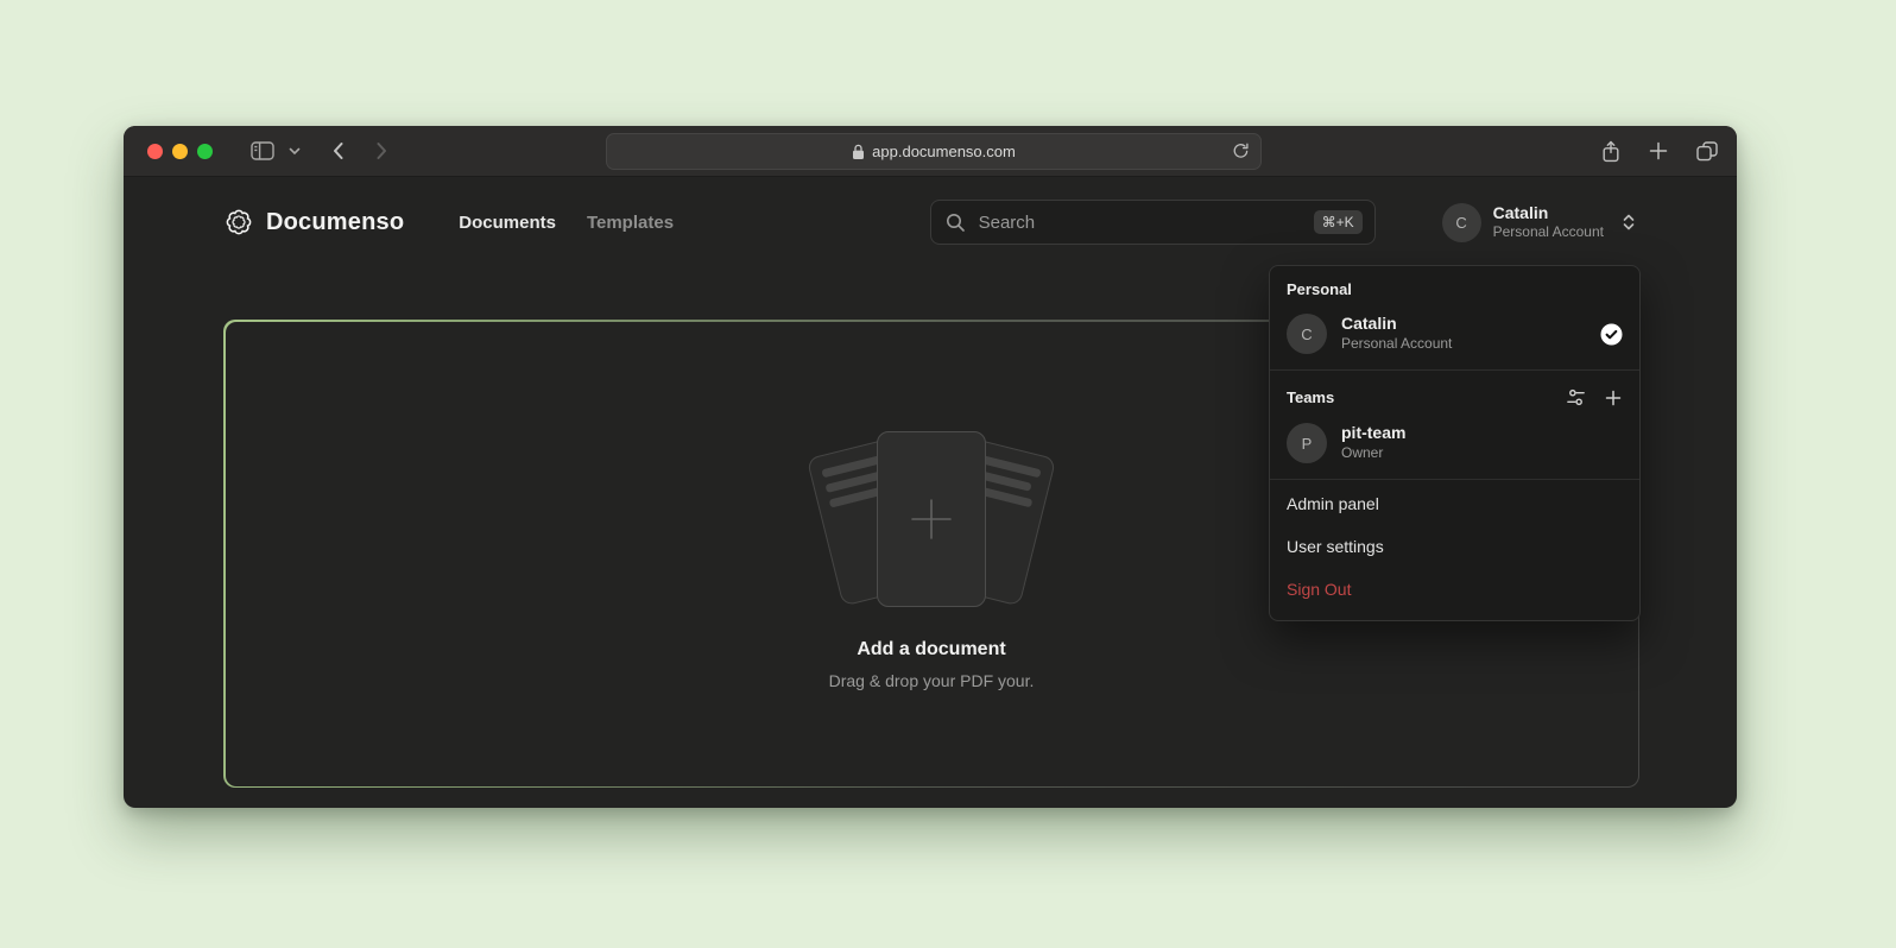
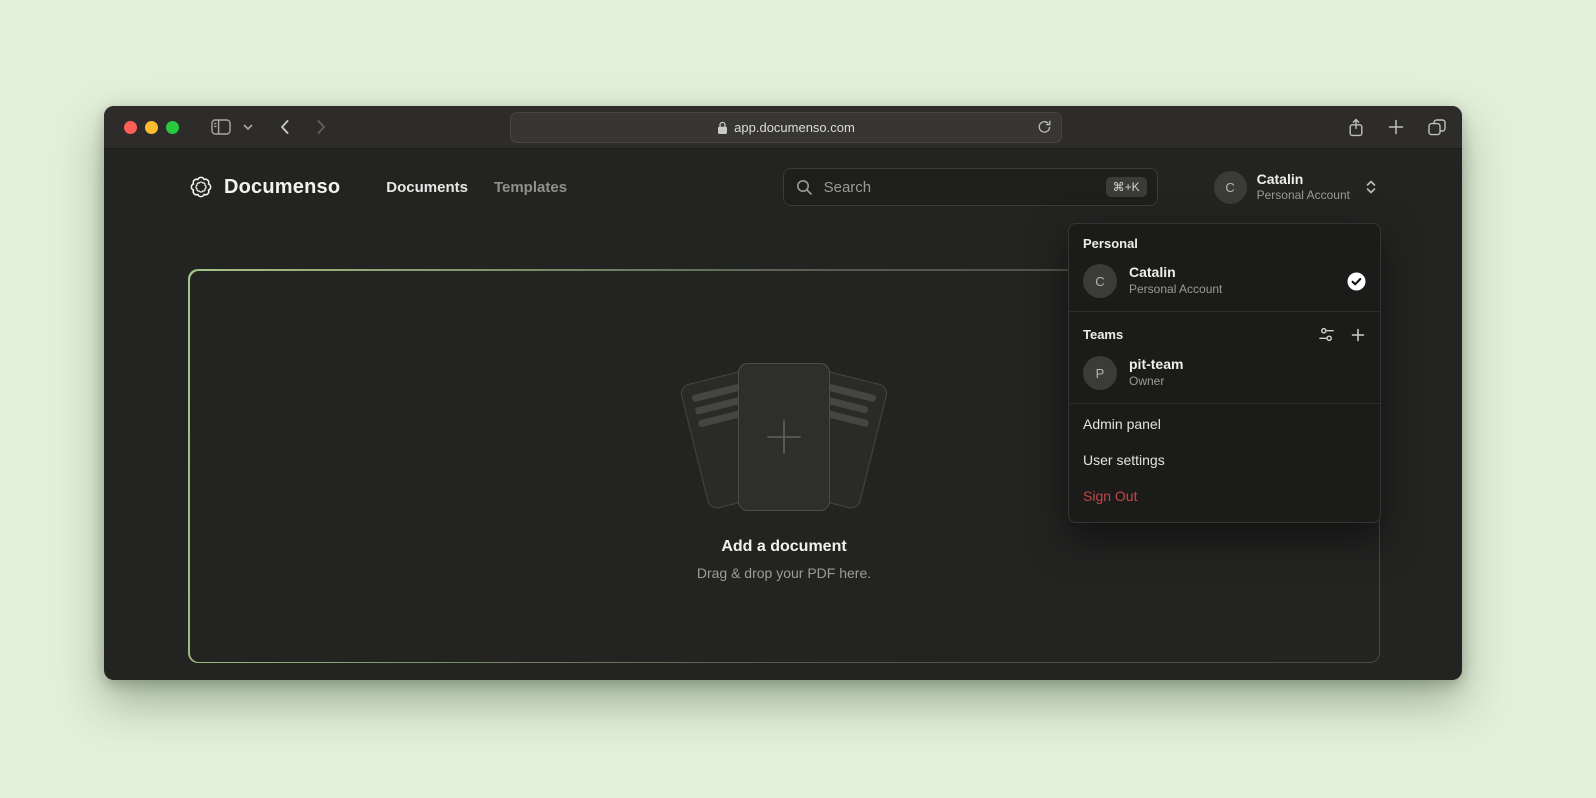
  app.documenso.com
  Documenso
  Documents
  Templates
  Search
  ⌘+K
  C
  Catalin
  Personal Account
  Add a document
- Drag & drop your PDF your.
+ Drag & drop your PDF here.
  Personal
  C
  Catalin
  Personal Account
  Teams
  P
  pit-team
  Owner
  Admin panel
  User settings
  Sign Out
